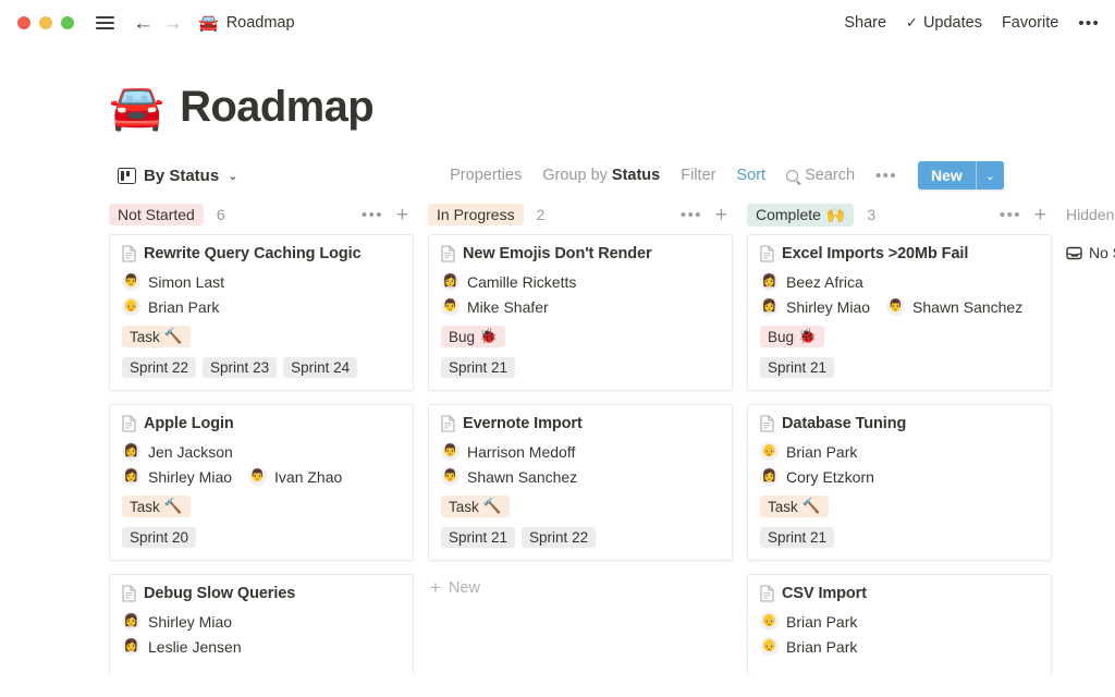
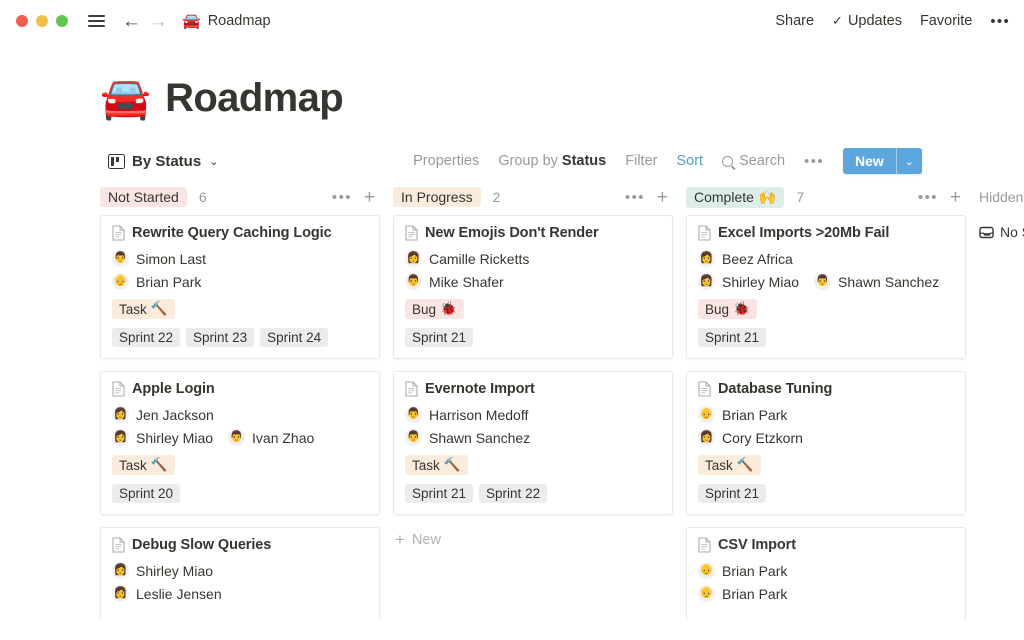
  ←
  →
  🚘
  Roadmap
  Share
  ✓
  Updates
  Favorite
  •••
  🚘
  Roadmap
  By Status
  ⌄
  Properties
  Group by Status
  Filter
  Sort
  Search
  •••
  New
  ⌄
  Not Started
  6
  •••
  +
  Rewrite Query Caching Logic
  👨
  Simon Last
  👴
  Brian Park
  Task
  🔨
  Sprint 22
  Sprint 23
  Sprint 24
  Apple Login
  👩
  Jen Jackson
  👩
  Shirley Miao
  👨
  Ivan Zhao
  Task
  🔨
  Sprint 20
  Debug Slow Queries
  👩
  Shirley Miao
  👩
  Leslie Jensen
  In Progress
  2
  •••
  +
  New Emojis Don't Render
  👩
  Camille Ricketts
  👨
  Mike Shafer
  Bug
  🐞
  Sprint 21
  Evernote Import
  👨
  Harrison Medoff
  👨
  Shawn Sanchez
  Task
  🔨
  Sprint 21
  Sprint 22
  +
  New
  Complete
  🙌
- 3
+ 7
  •••
  +
  Excel Imports >20Mb Fail
  👩
  Beez Africa
  👩
  Shirley Miao
  👨
  Shawn Sanchez
  Bug
  🐞
  Sprint 21
  Database Tuning
  👴
  Brian Park
  👩
  Cory Etzkorn
  Task
  🔨
  Sprint 21
  CSV Import
  👴
  Brian Park
  👴
  Brian Park
  Hidden
